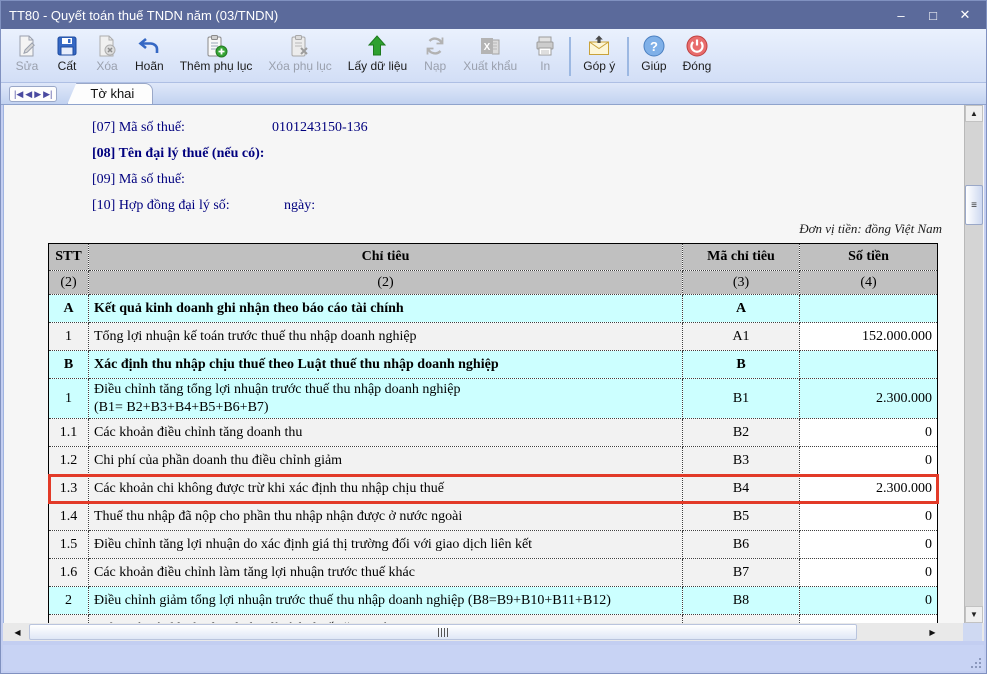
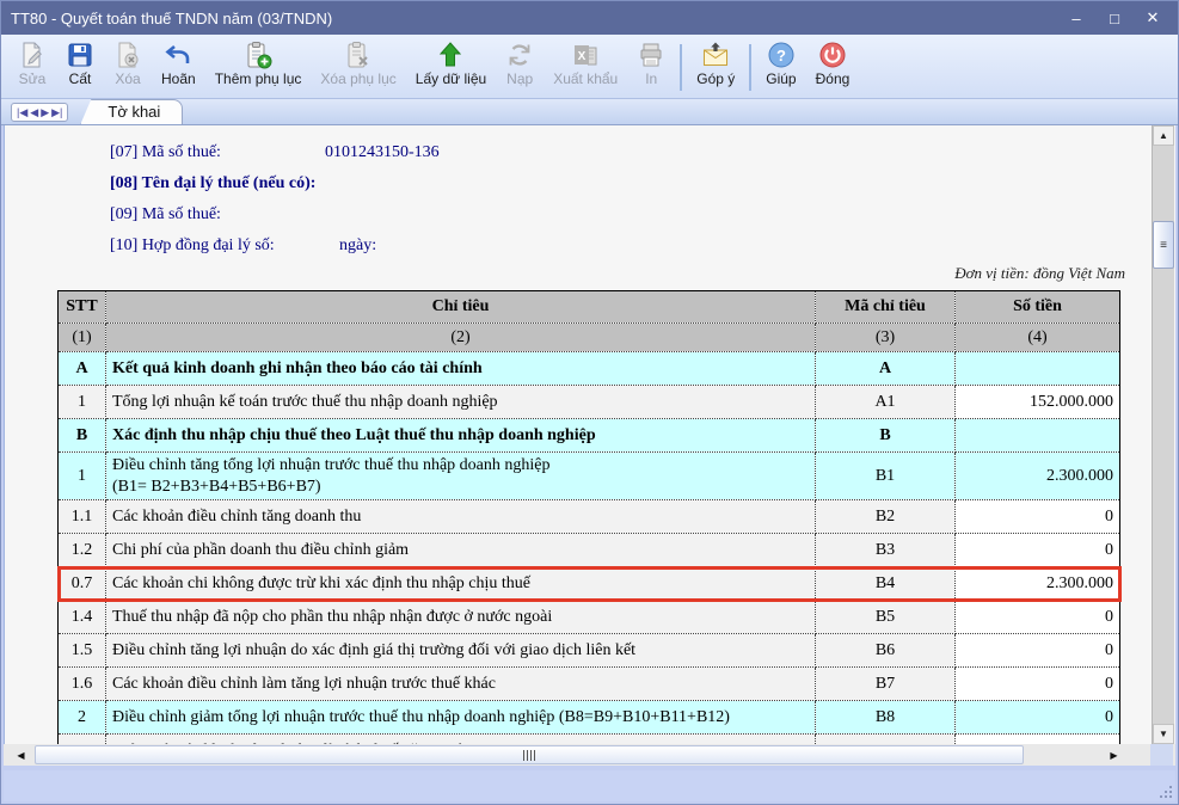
  TT80 - Quyết toán thuế TNDN năm (03/TNDN)
  –
  □
  ✕
  Sửa
  Cất
  Xóa
  Hoãn
  Thêm phụ lục
  Xóa phụ lục
  Lấy dữ liệu
  Nạp
  X
  Xuất khẩu
  In
  Góp ý
  ?
  Giúp
  Đóng
  |◀
  ◀
  ▶
  ▶|
  Tờ khai
  [07] Mã số thuế:
  0101243150-136
  [08] Tên đại lý thuế (nếu có):
  [09] Mã số thuế:
  [10] Hợp đồng đại lý số:
  ngày:
  Đơn vị tiền: đồng Việt Nam
  STT	Chỉ tiêu	Mã chỉ tiêu	Số tiền
- (2)	(2)	(3)	(4)
+ (1)	(2)	(3)	(4)
  A	Kết quả kinh doanh ghi nhận theo báo cáo tài chính	A
  1	Tổng lợi nhuận kế toán trước thuế thu nhập doanh nghiệp	A1	152.000.000
  B	Xác định thu nhập chịu thuế theo Luật thuế thu nhập doanh nghiệp	B
  1	Điều chỉnh tăng tổng lợi nhuận trước thuế thu nhập doanh nghiệp (B1= B2+B3+B4+B5+B6+B7)	B1	2.300.000
  1.1	Các khoản điều chỉnh tăng doanh thu	B2	0
  1.2	Chi phí của phần doanh thu điều chỉnh giảm	B3	0
- 1.3	Các khoản chi không được trừ khi xác định thu nhập chịu thuế	B4	2.300.000
+ 0.7	Các khoản chi không được trừ khi xác định thu nhập chịu thuế	B4	2.300.000
  1.4	Thuế thu nhập đã nộp cho phần thu nhập nhận được ở nước ngoài	B5	0
  1.5	Điều chỉnh tăng lợi nhuận do xác định giá thị trường đối với giao dịch liên kết	B6	0
  1.6	Các khoản điều chỉnh làm tăng lợi nhuận trước thuế khác	B7	0
  2	Điều chỉnh giảm tổng lợi nhuận trước thuế thu nhập doanh nghiệp (B8=B9+B10+B11+B12)	B8	0
  ▲
  ≡
  ▼
  ◀
  ▶
